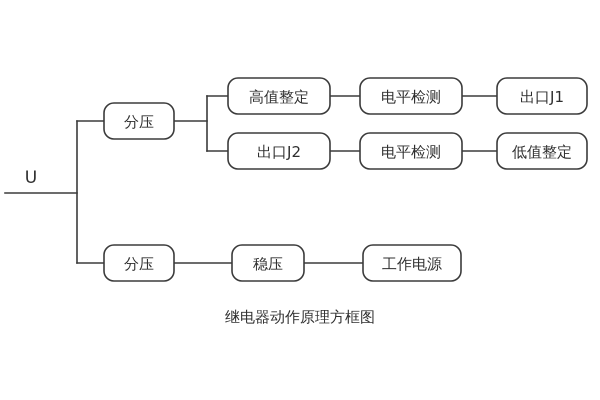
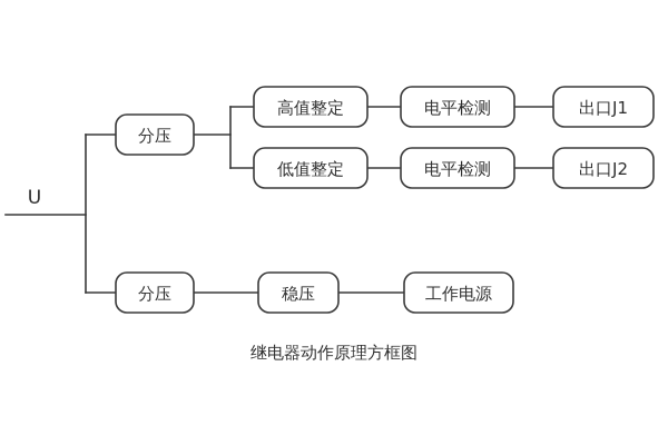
  分压
  高值整定
- 出口J2
+ 低值整定
  电平检测
  电平检测
  出口J1
- 低值整定
+ 出口J2
  分压
  稳压
  工作电源
  U
  继电器动作原理方框图
